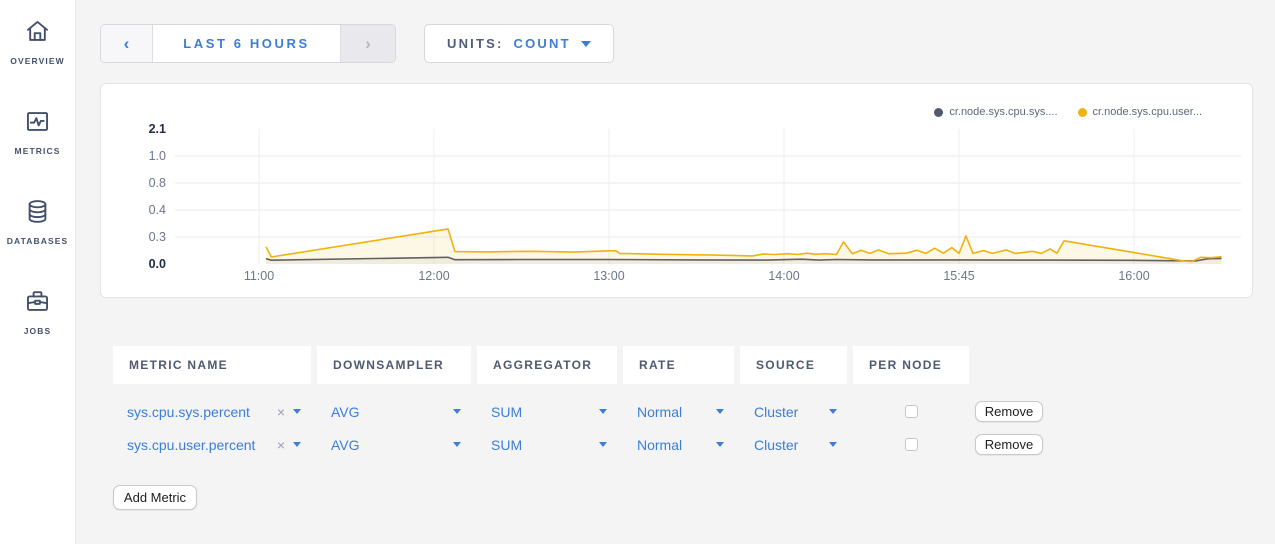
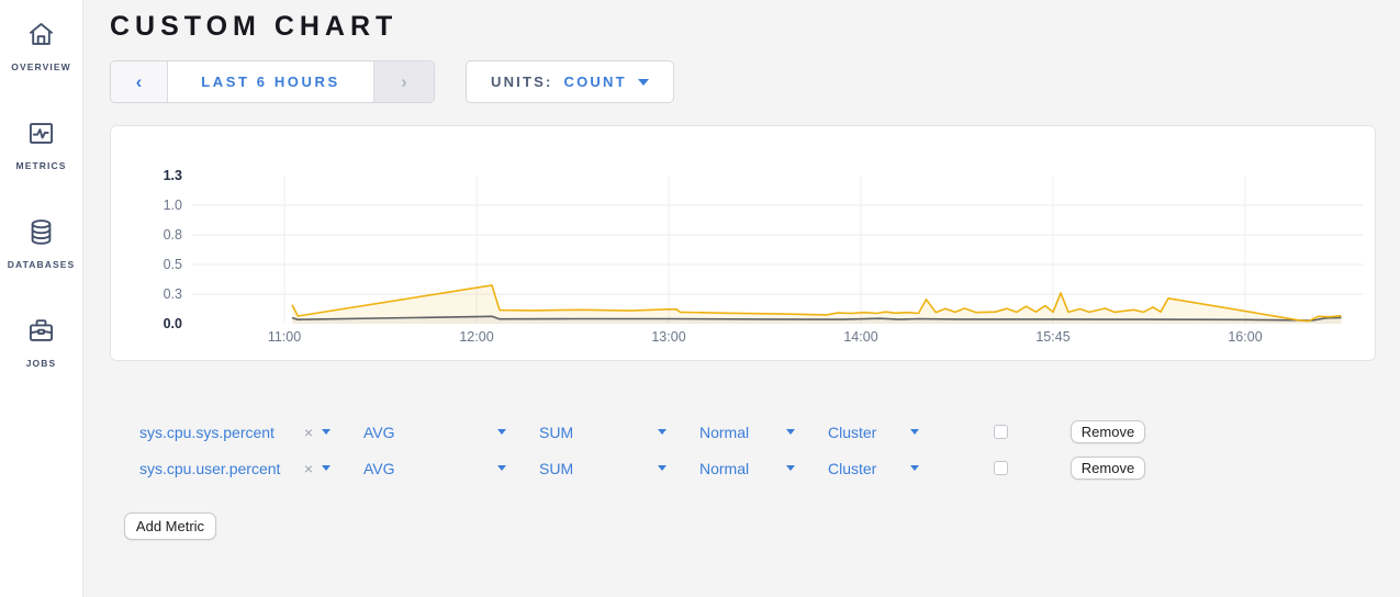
  OVERVIEW
  METRICS
  DATABASES
  JOBS
+ CUSTOM CHART
  ‹
  LAST 6 HOURS
  ›
  UNITS:
  COUNT
  0.0
  0.3
- 0.4
+ 0.5
  0.8
  1.0
- 2.1
+ 1.3
  11:00
  12:00
  13:00
  14:00
  15:45
  16:00
- cr.node.sys.cpu.sys....
- cr.node.sys.cpu.user...
- METRIC NAME
- DOWNSAMPLER
- AGGREGATOR
- RATE
- SOURCE
- PER NODE
  sys.cpu.sys.percent
  ×
  AVG
  SUM
  Normal
  Cluster
  Remove
  sys.cpu.user.percent
  ×
  AVG
  SUM
  Normal
  Cluster
  Remove
  Add Metric
